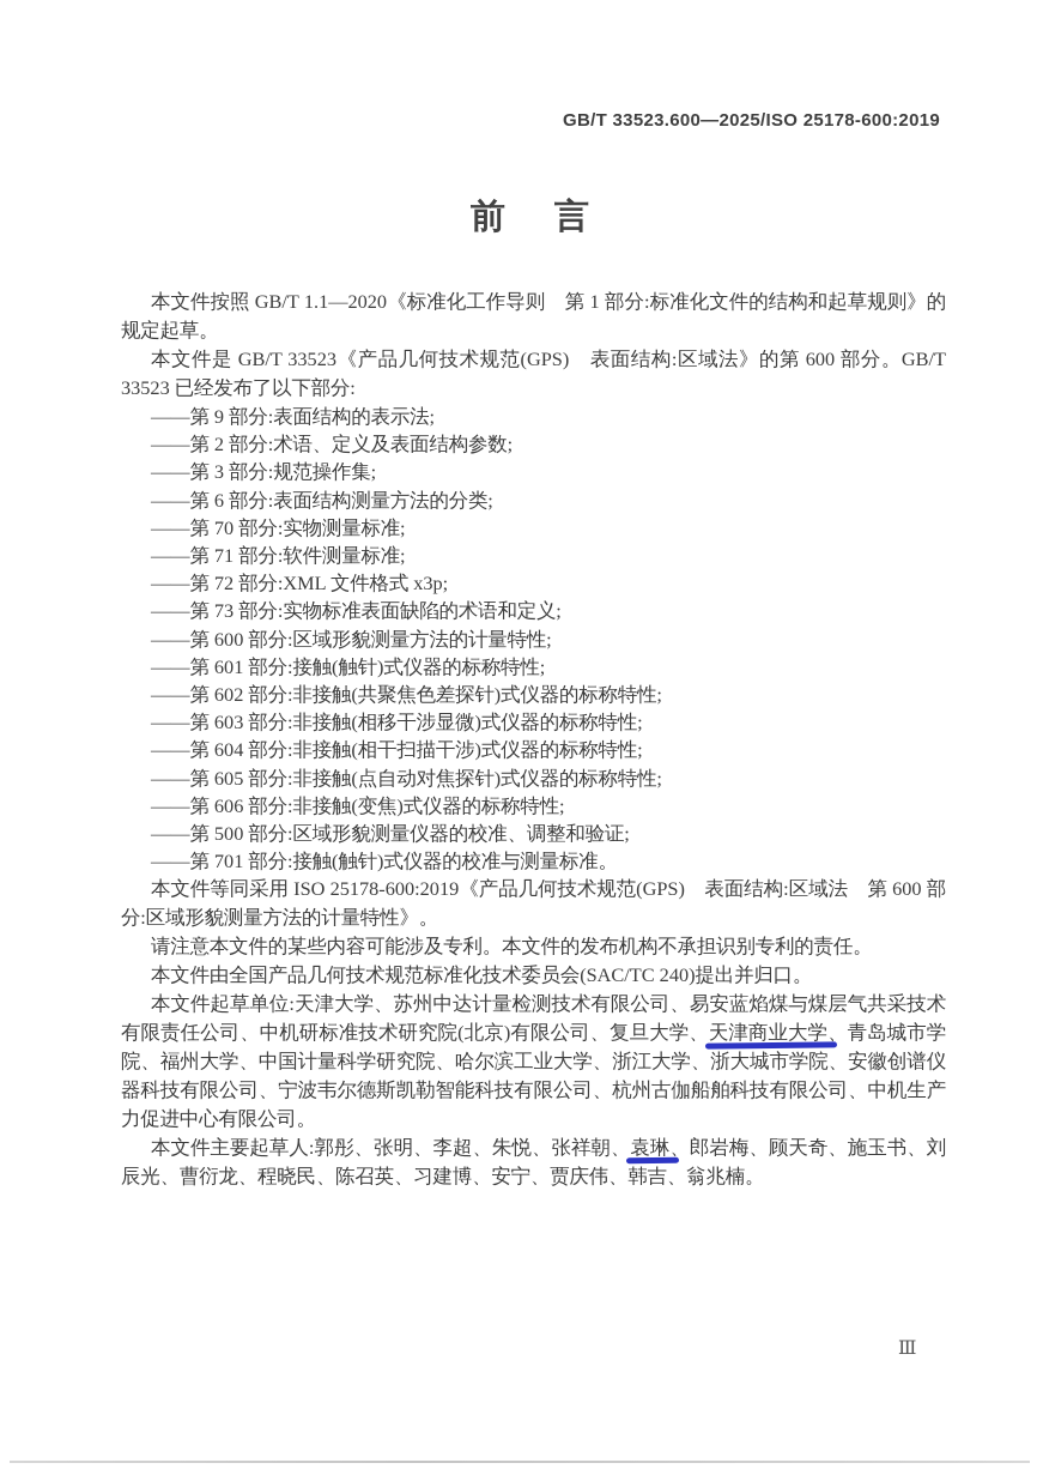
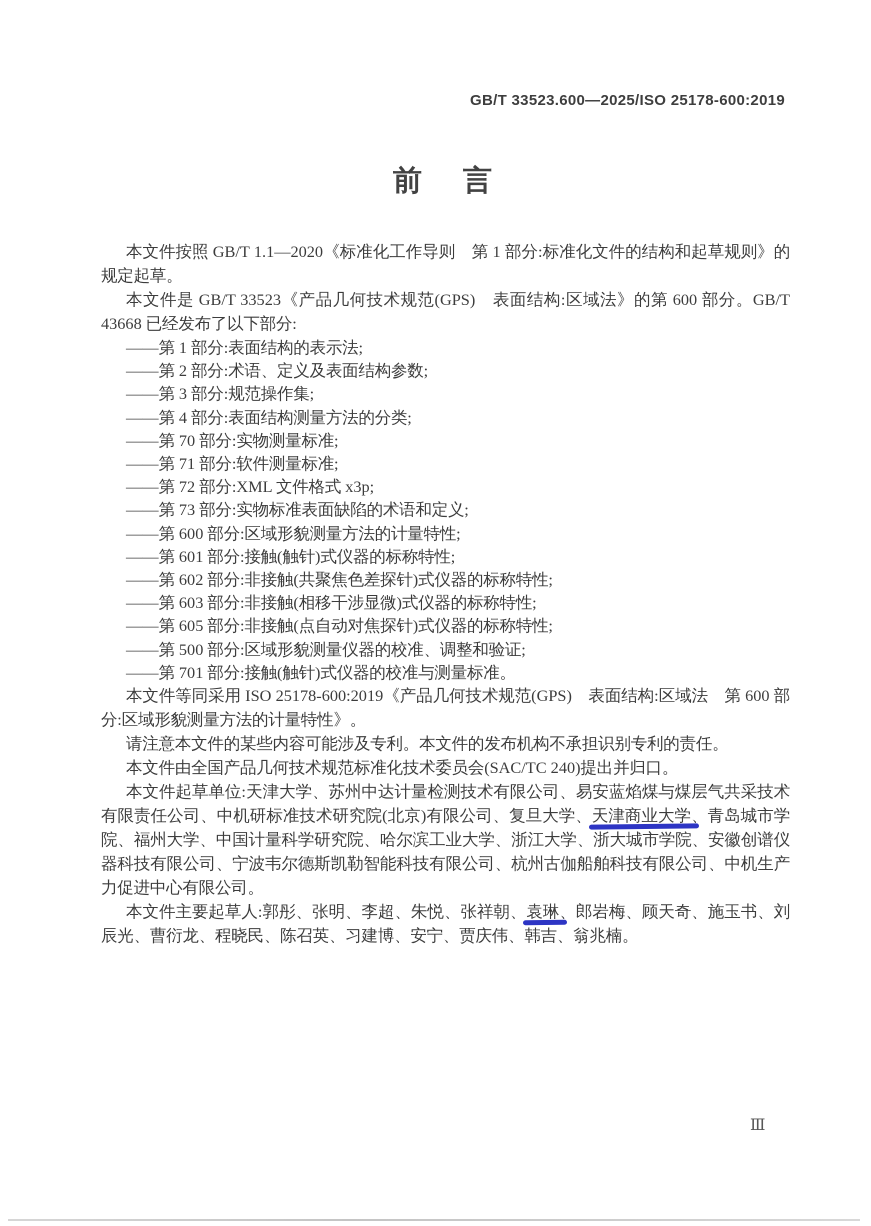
  GB/T 33523.600—2025/ISO 25178-600:2019
  前 言
  本文件按照 GB/T 1.1—2020《标准化工作导则 第 1 部分:标准化文件的结构和起草规则》的规定起草。
- 本文件是 GB/T 33523《产品几何技术规范(GPS) 表面结构:区域法》的第 600 部分。GB/T 33523 已经发布了以下部分:
+ 本文件是 GB/T 33523《产品几何技术规范(GPS) 表面结构:区域法》的第 600 部分。GB/T 43668 已经发布了以下部分:
- ——第 9 部分:表面结构的表示法;
+ ——第 1 部分:表面结构的表示法;
  ——第 2 部分:术语、定义及表面结构参数;
  ——第 3 部分:规范操作集;
- ——第 6 部分:表面结构测量方法的分类;
+ ——第 4 部分:表面结构测量方法的分类;
  ——第 70 部分:实物测量标准;
  ——第 71 部分:软件测量标准;
  ——第 72 部分:XML 文件格式 x3p;
  ——第 73 部分:实物标准表面缺陷的术语和定义;
  ——第 600 部分:区域形貌测量方法的计量特性;
  ——第 601 部分:接触(触针)式仪器的标称特性;
  ——第 602 部分:非接触(共聚焦色差探针)式仪器的标称特性;
  ——第 603 部分:非接触(相移干涉显微)式仪器的标称特性;
- ——第 604 部分:非接触(相干扫描干涉)式仪器的标称特性;
  ——第 605 部分:非接触(点自动对焦探针)式仪器的标称特性;
- ——第 606 部分:非接触(变焦)式仪器的标称特性;
  ——第 500 部分:区域形貌测量仪器的校准、调整和验证;
  ——第 701 部分:接触(触针)式仪器的校准与测量标准。
  本文件等同采用 ISO 25178-600:2019《产品几何技术规范(GPS) 表面结构:区域法 第 600 部分:区域形貌测量方法的计量特性》。
  请注意本文件的某些内容可能涉及专利。本文件的发布机构不承担识别专利的责任。
  本文件由全国产品几何技术规范标准化技术委员会(SAC/TC 240)提出并归口。
  本文件起草单位:天津大学、苏州中达计量检测技术有限公司、易安蓝焰煤与煤层气共采技术有限责任公司、中机研标准技术研究院(北京)有限公司、复旦大学、天津商业大学、青岛城市学院、福州大学、中国计量科学研究院、哈尔滨工业大学、浙江大学、浙大城市学院、安徽创谱仪器科技有限公司、宁波韦尔德斯凯勒智能科技有限公司、杭州古伽船舶科技有限公司、中机生产力促进中心有限公司。
  本文件主要起草人:郭彤、张明、李超、朱悦、张祥朝、袁琳、郎岩梅、顾天奇、施玉书、刘辰光、曹衍龙、程晓民、陈召英、习建博、安宁、贾庆伟、韩吉、翁兆楠。
  Ⅲ
